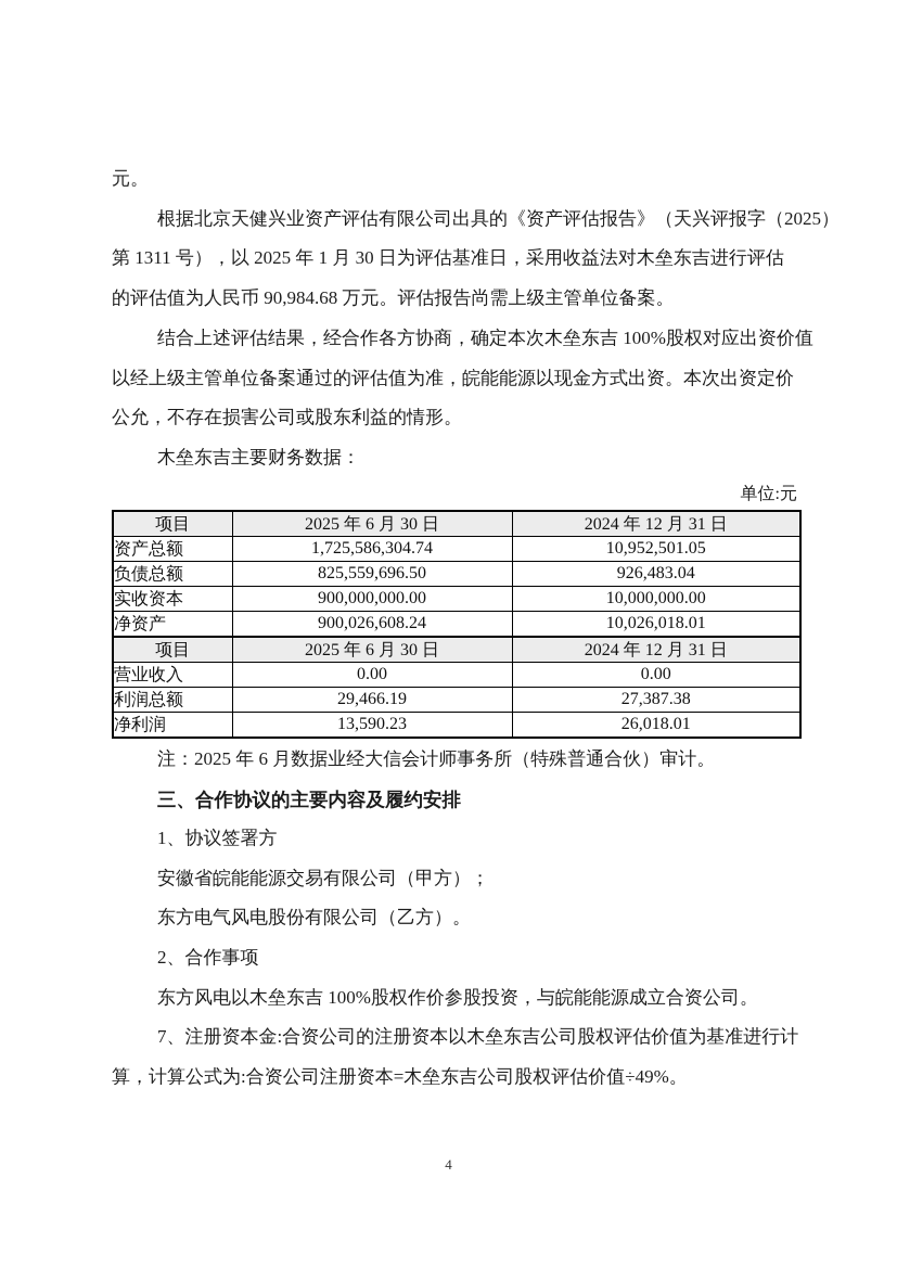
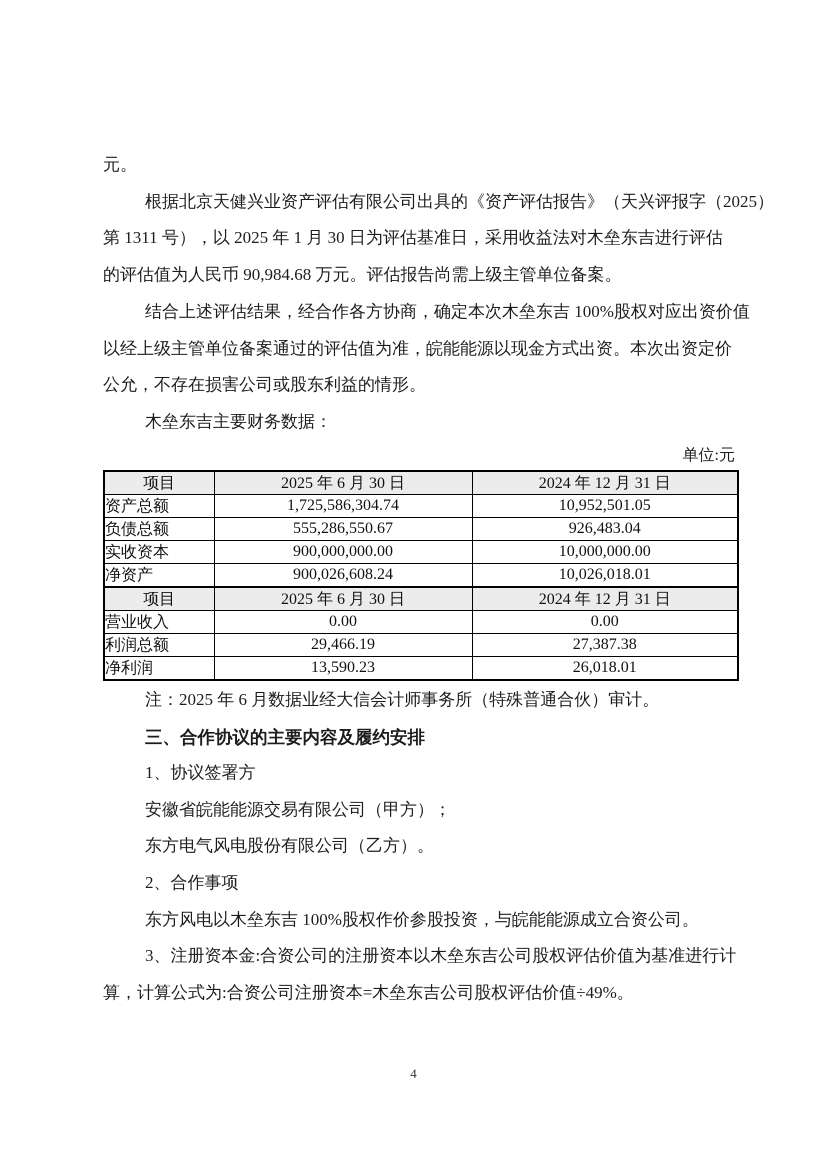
  元。
  根据北京天健兴业资产评估有限公司出具的《资产评估报告》（天兴评报字（2025）
  第 1311 号），以 2025 年 1 月 30 日为评估基准日，采用收益法对木垒东吉进行评估
  的评估值为人民币 90,984.68 万元。评估报告尚需上级主管单位备案。
  结合上述评估结果，经合作各方协商，确定本次木垒东吉 100%股权对应出资价值
  以经上级主管单位备案通过的评估值为准，皖能能源以现金方式出资。本次出资定价
  公允，不存在损害公司或股东利益的情形。
  木垒东吉主要财务数据：
  单位:元
  项目	2025 年 6 月 30 日	2024 年 12 月 31 日
  资产总额	1,725,586,304.74	10,952,501.05
- 负债总额	825,559,696.50	926,483.04
+ 负债总额	555,286,550.67	926,483.04
  实收资本	900,000,000.00	10,000,000.00
  净资产	900,026,608.24	10,026,018.01
  项目	2025 年 6 月 30 日	2024 年 12 月 31 日
  营业收入	0.00	0.00
  利润总额	29,466.19	27,387.38
  净利润	13,590.23	26,018.01
  注：2025 年 6 月数据业经大信会计师事务所（特殊普通合伙）审计。
  三、合作协议的主要内容及履约安排
  1、协议签署方
  安徽省皖能能源交易有限公司（甲方）；
  东方电气风电股份有限公司（乙方）。
  2、合作事项
  东方风电以木垒东吉 100%股权作价参股投资，与皖能能源成立合资公司。
- 7、注册资本金:合资公司的注册资本以木垒东吉公司股权评估价值为基准进行计
+ 3、注册资本金:合资公司的注册资本以木垒东吉公司股权评估价值为基准进行计
  算，计算公式为:合资公司注册资本=木垒东吉公司股权评估价值÷49%。
  4
